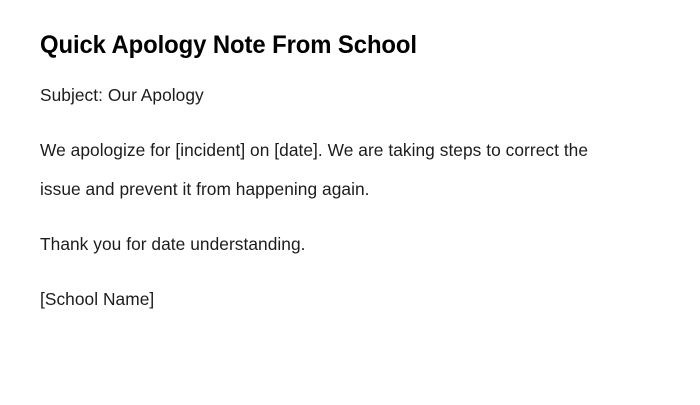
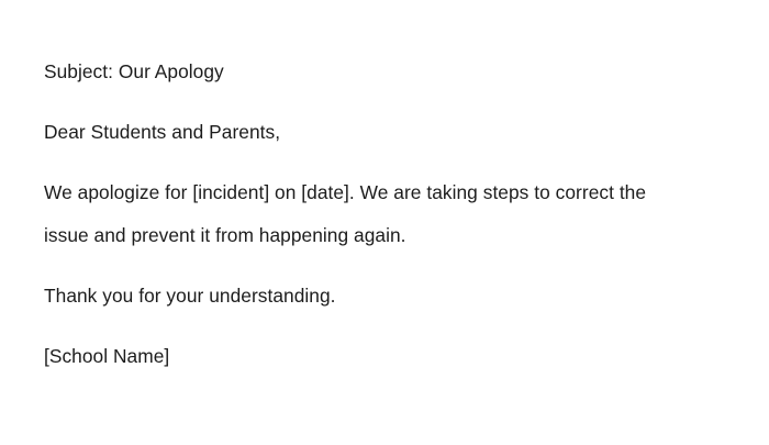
- Quick Apology Note From School
  Subject: Our Apology
+ Dear Students and Parents,
  We apologize for [incident] on [date]. We are taking steps to correct the issue and prevent it from happening again.
- Thank you for date understanding.
+ Thank you for your understanding.
  [School Name]
